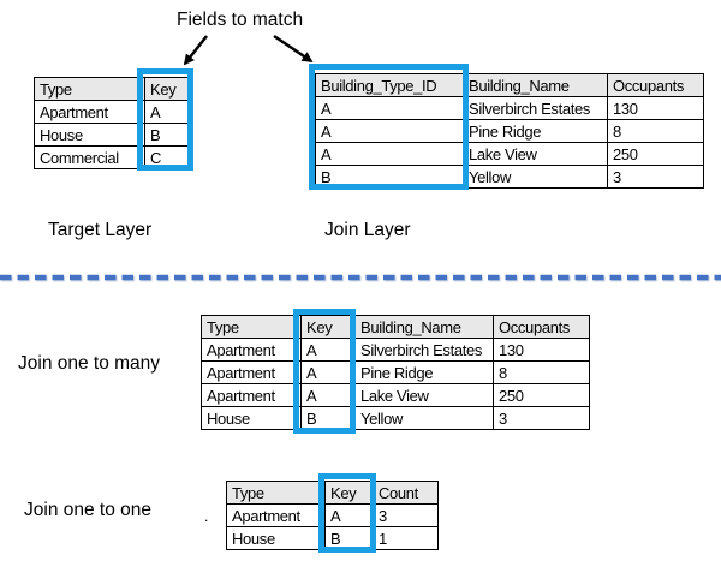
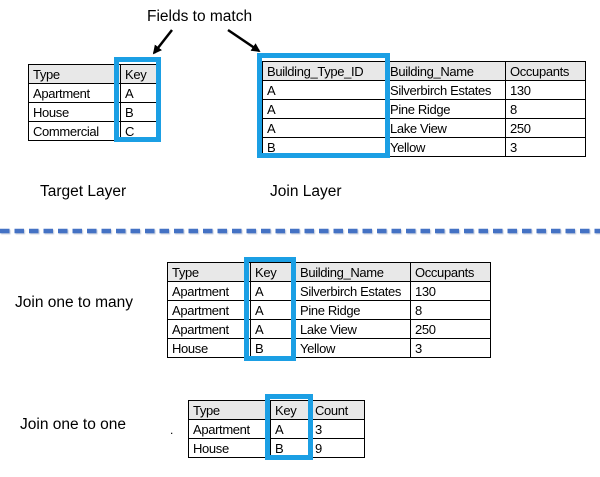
  Fields to match
  Type	Key
  Apartment	A
  House	B
  Commercial	C
  Target Layer
  Building_Type_ID	Building_Name	Occupants
  A	Silverbirch Estates	130
  A	Pine Ridge	8
  A	Lake View	250
  B	Yellow	3
  Join Layer
  Join one to many
  Type	Key	Building_Name	Occupants
  Apartment	A	Silverbirch Estates	130
  Apartment	A	Pine Ridge	8
  Apartment	A	Lake View	250
  House	B	Yellow	3
  Join one to one
  .
  Type	Key	Count
  Apartment	A	3
- House	B	1
+ House	B	9
